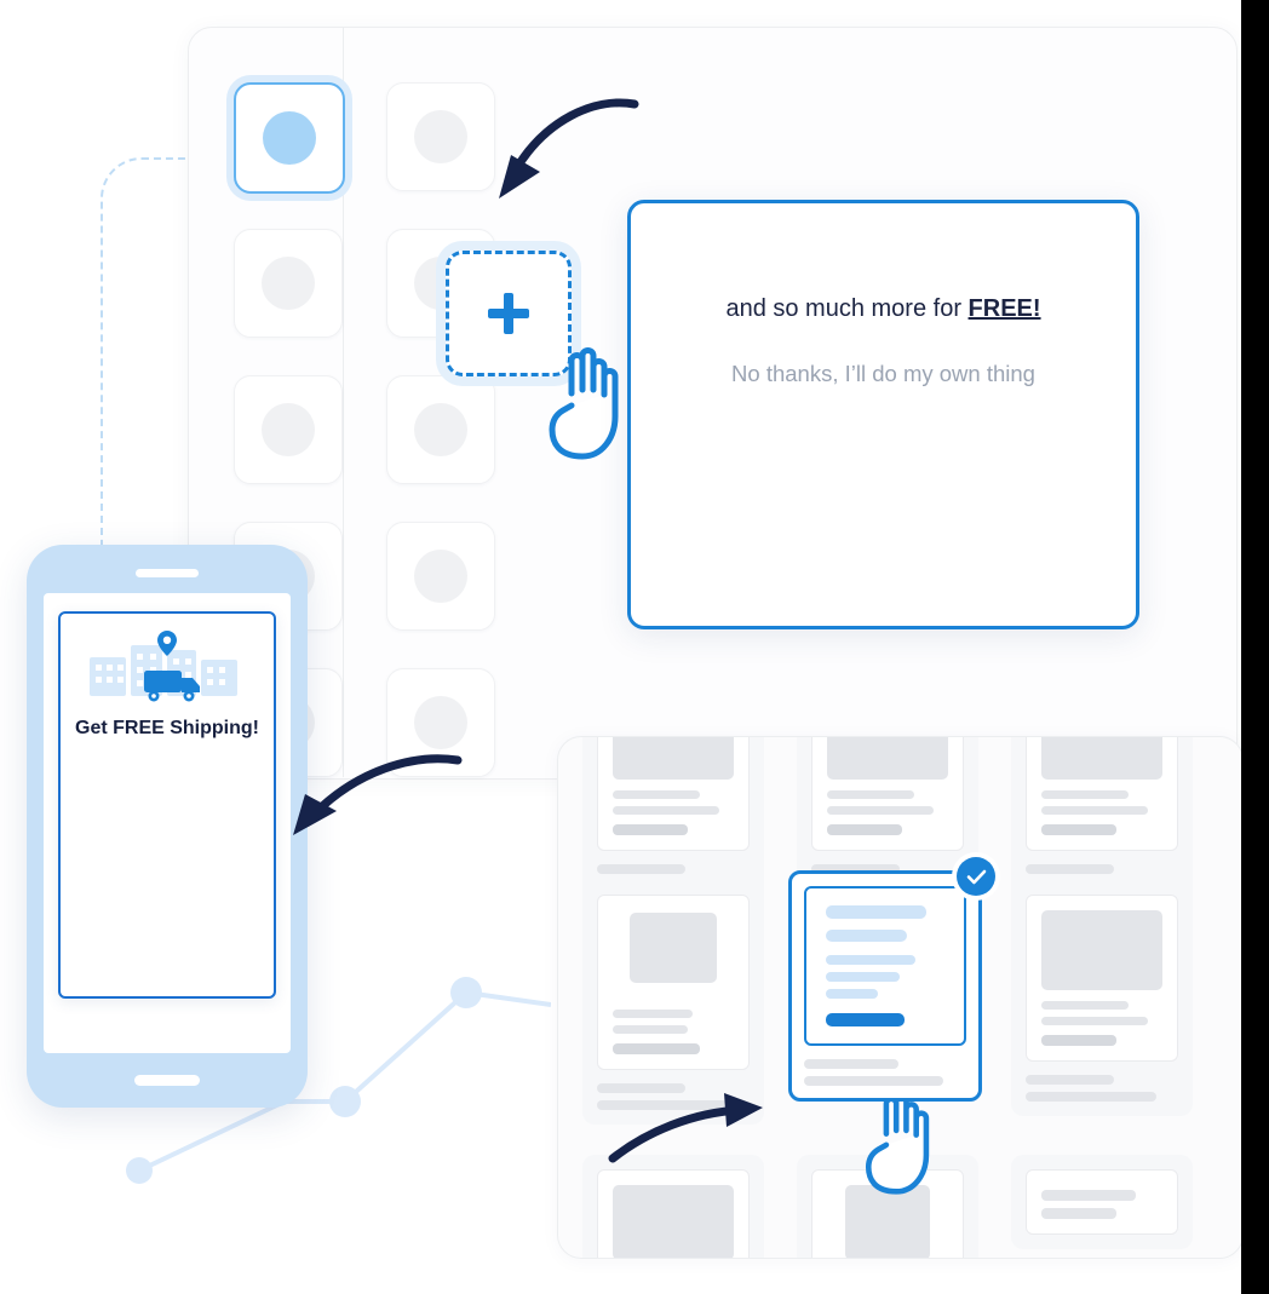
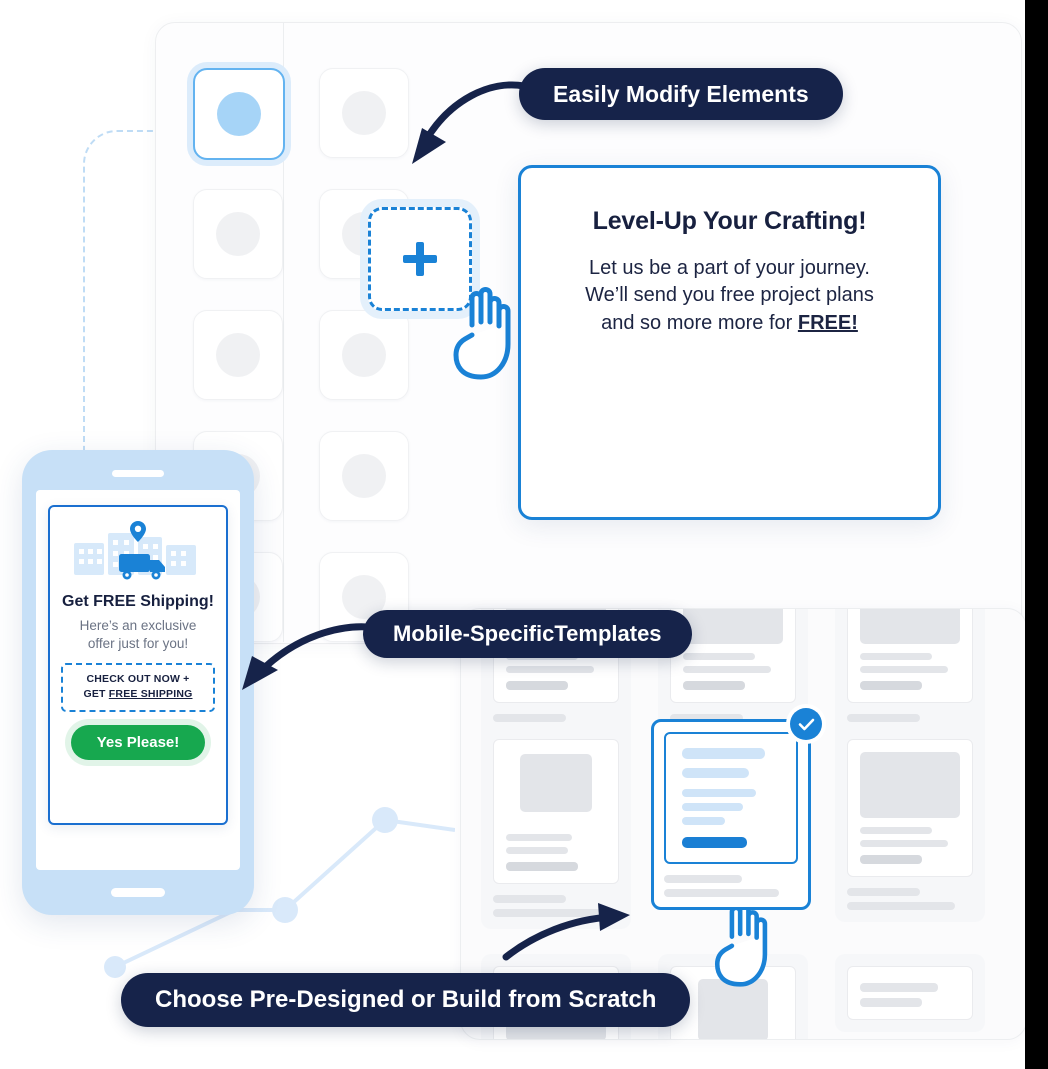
+ Level-Up Your Crafting!
+ Let us be a part of your journey.
+ We’ll send you free project plans
- and so much more for FREE!
+ and so more more for FREE!
- No thanks, I’ll do my own thing
  Get FREE Shipping!
+ Here’s an exclusive
+ offer just for you!
+ CHECK OUT NOW +
+ GET FREE SHIPPING
+ Yes Please!
+ Easily Modify Elements
+ Mobile-SpecificTemplates
+ Choose Pre-Designed or Build from Scratch
